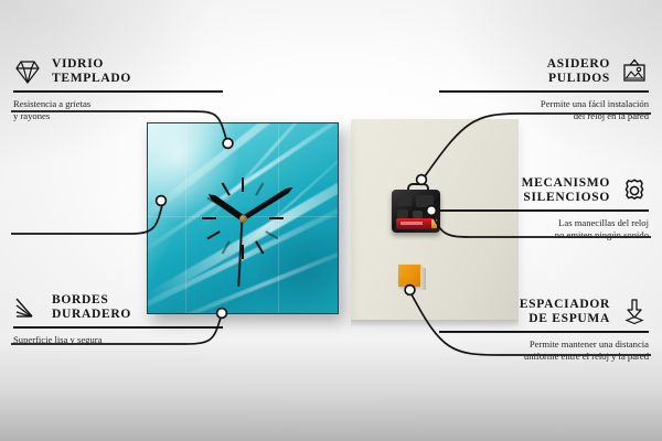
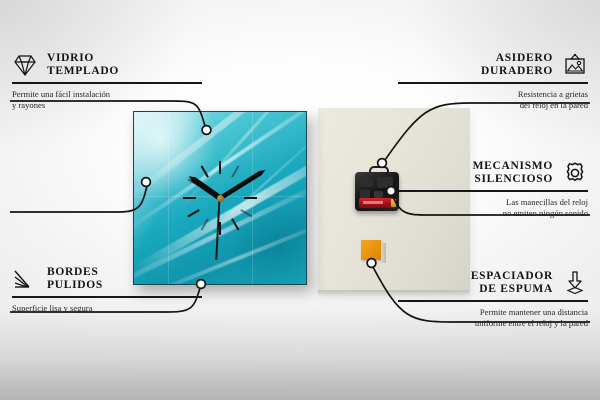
  VIDRIO
  TEMPLADO
- Resistencia a grietas
+ Permite una fácil instalación
  y rayones
  BORDES
- DURADERO
+ PULIDOS
  Superficie lisa y segura
  ASIDERO
- PULIDOS
+ DURADERO
- Permite una fácil instalación
+ Resistencia a grietas
  del reloj en la pared
  MECANISMO
  SILENCIOSO
  Las manecillas del reloj
  no emiten ningún sonido
  ESPACIADOR
  DE ESPUMA
  Permite mantener una distancia
  uniforme entre el reloj y la pared
